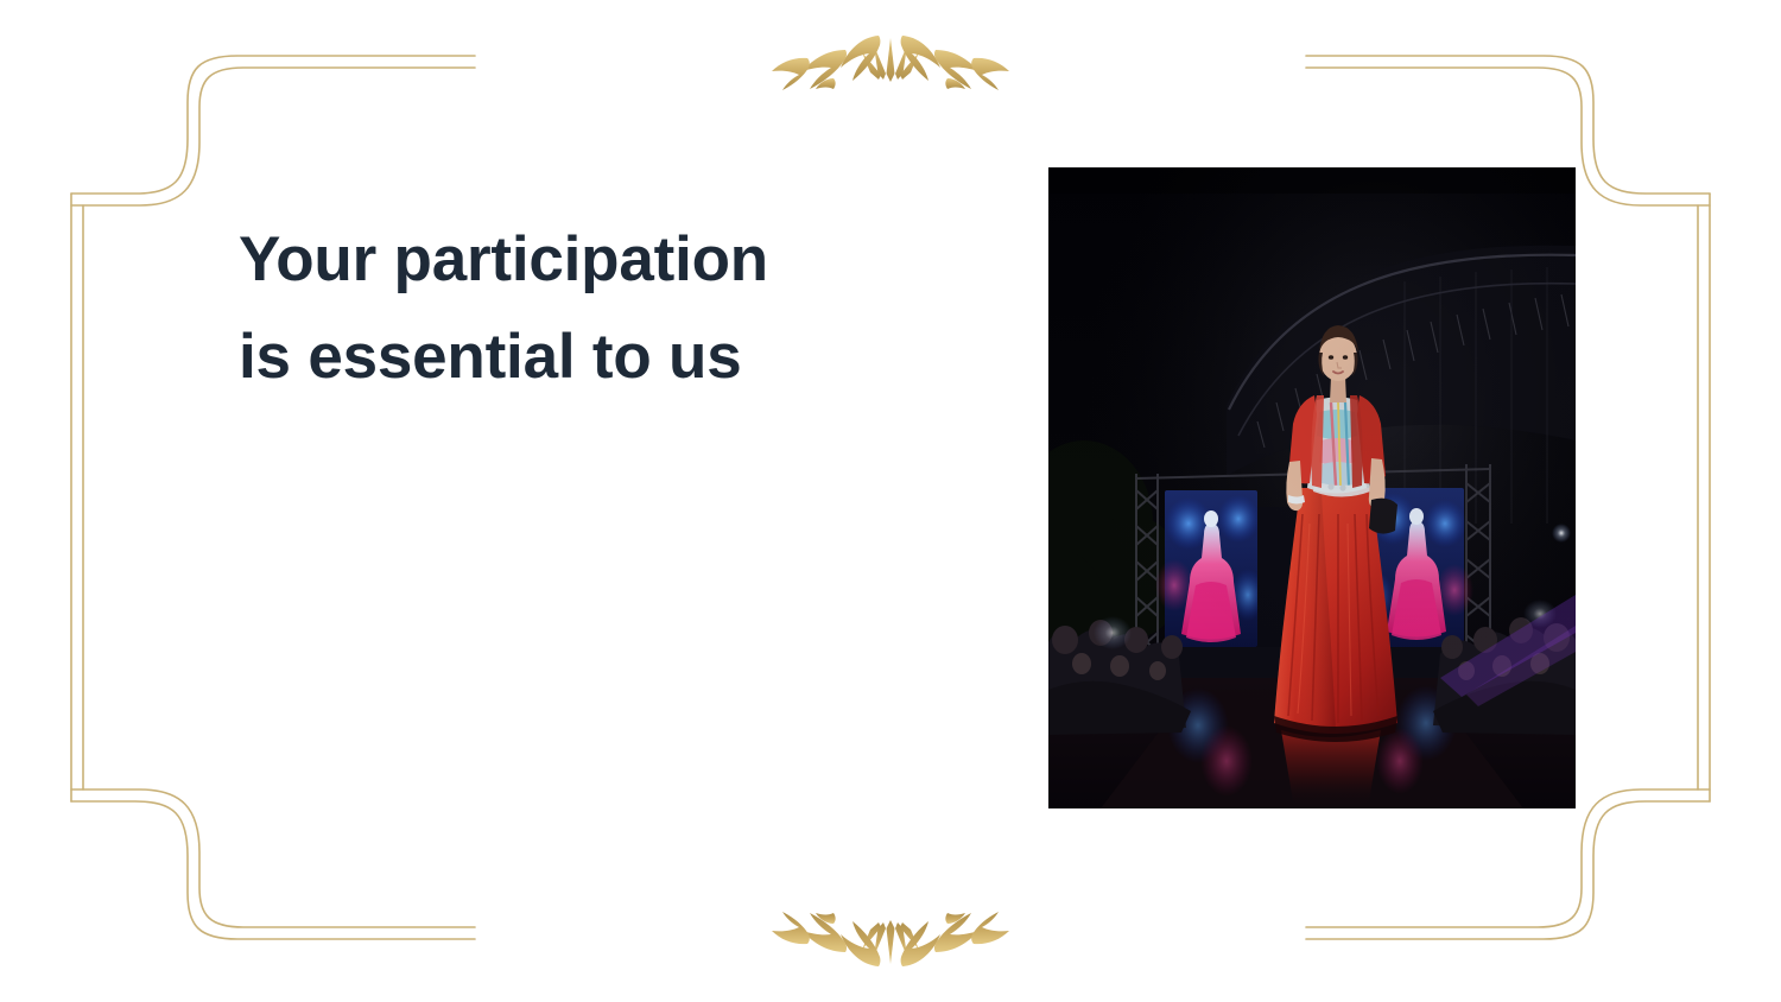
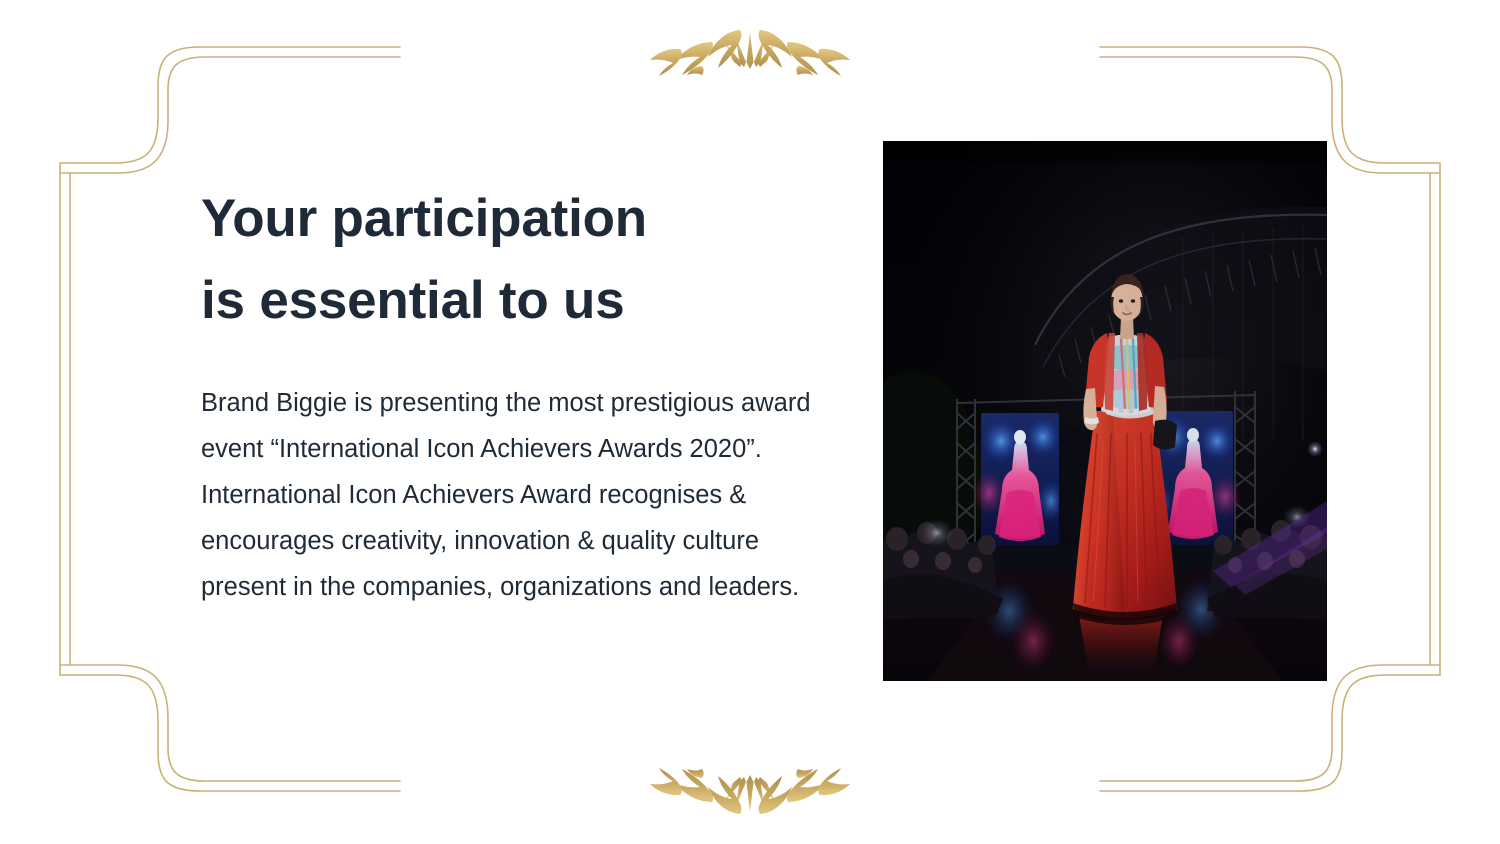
  Your participation
  is essential to us
+ Brand Biggie is presenting the most prestigious award event “International Icon Achievers Awards 2020”. International Icon Achievers Award recognises & encourages creativity, innovation & quality culture present in the companies, organizations and leaders.
